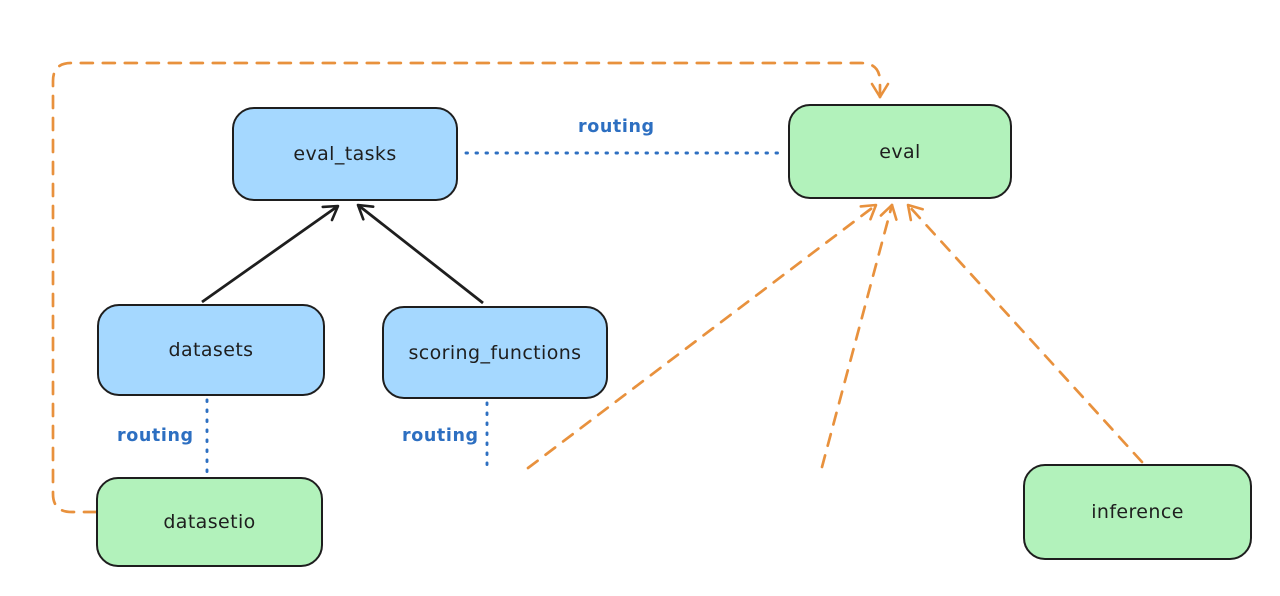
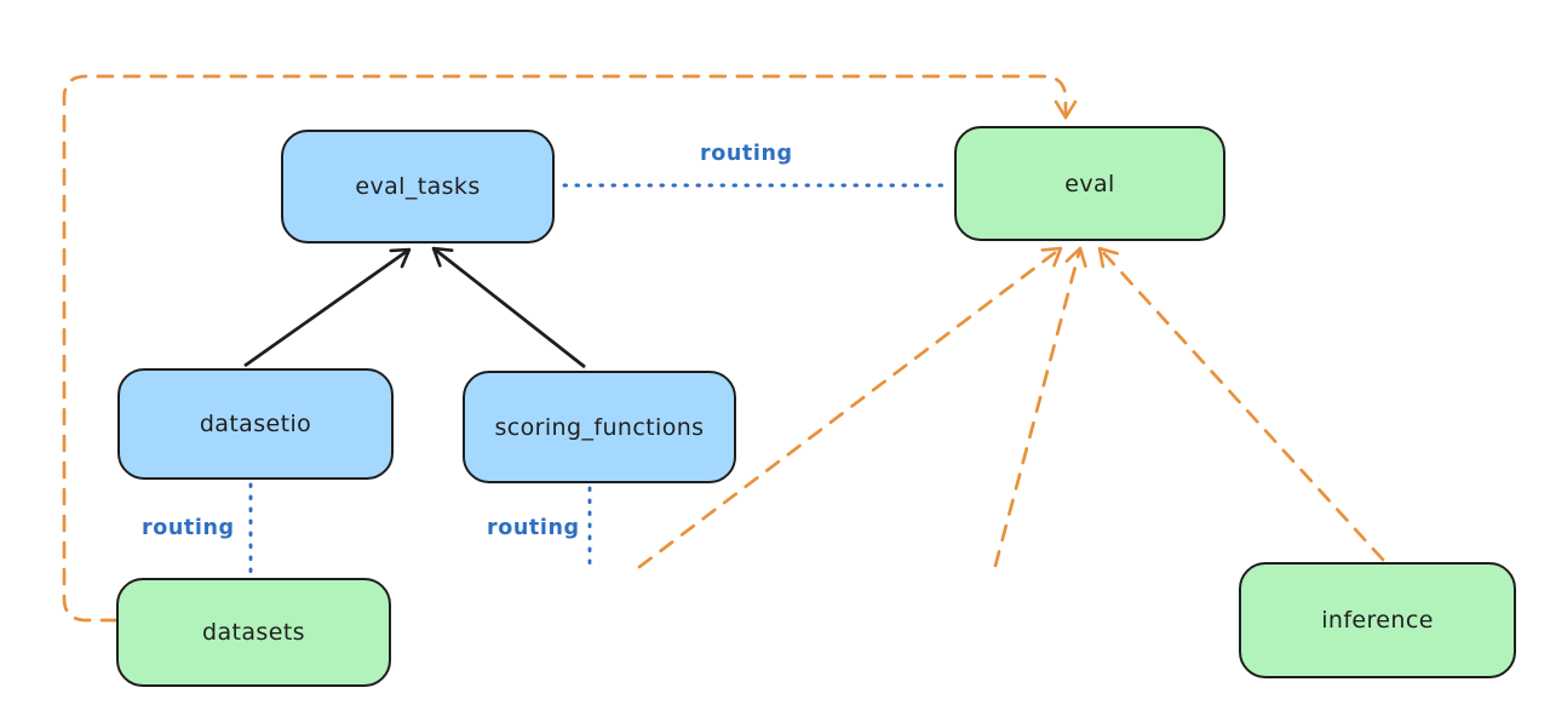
  eval_tasks
  eval
- datasets
+ datasetio
  scoring_functions
- datasetio
+ datasets
  inference
  routing
  routing
  routing
